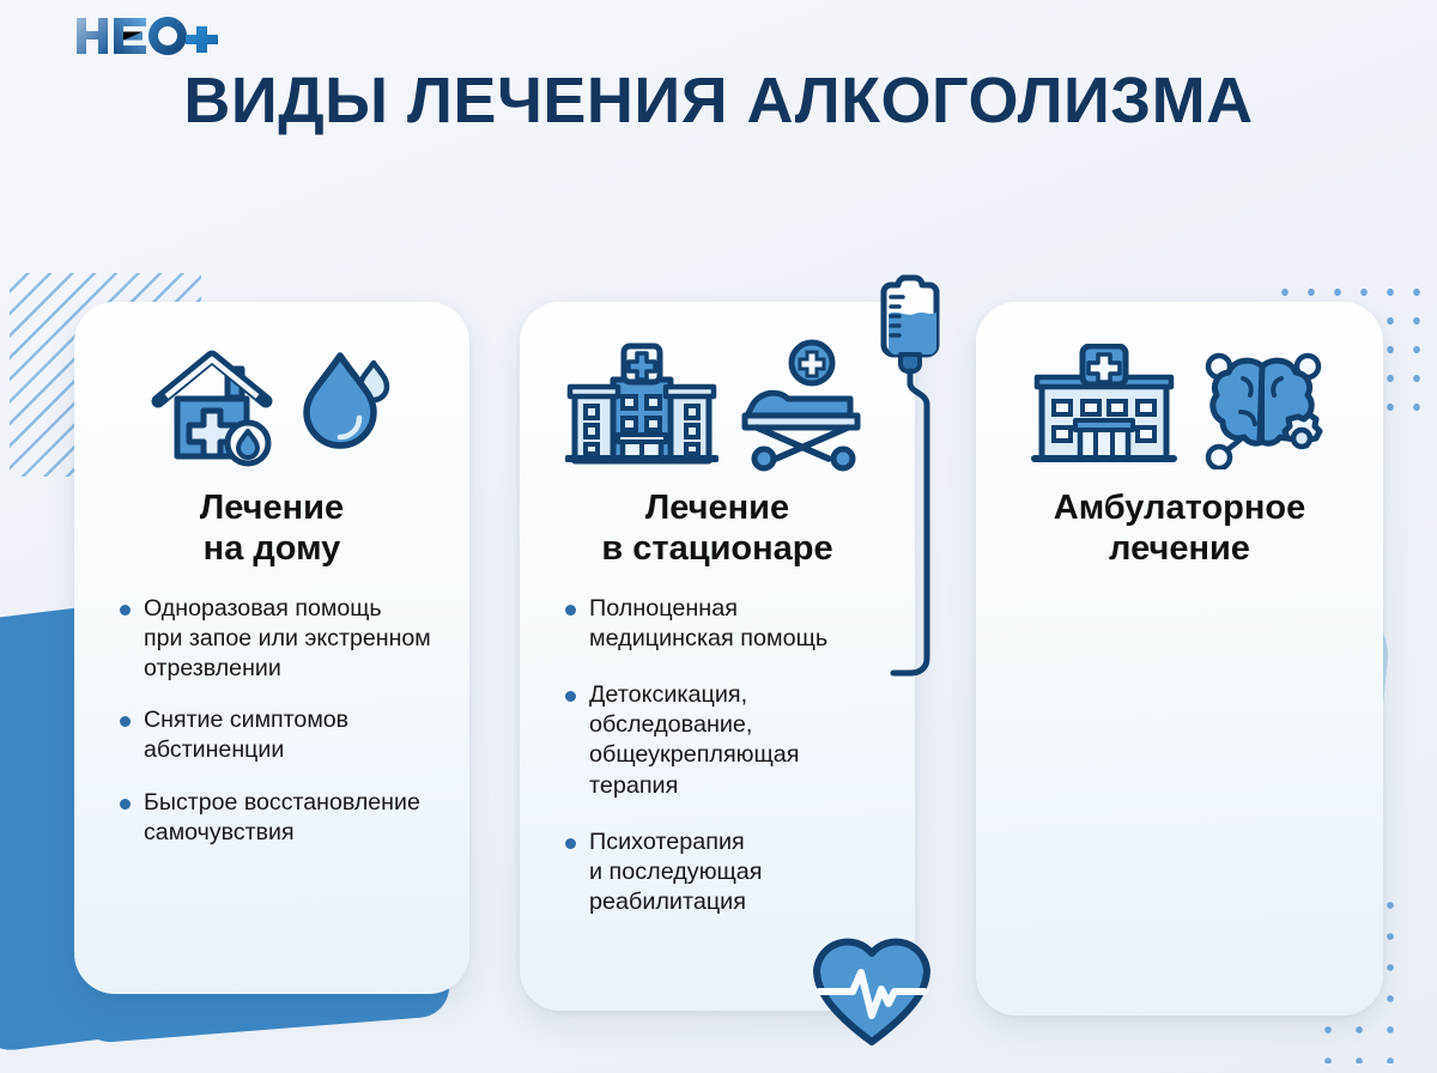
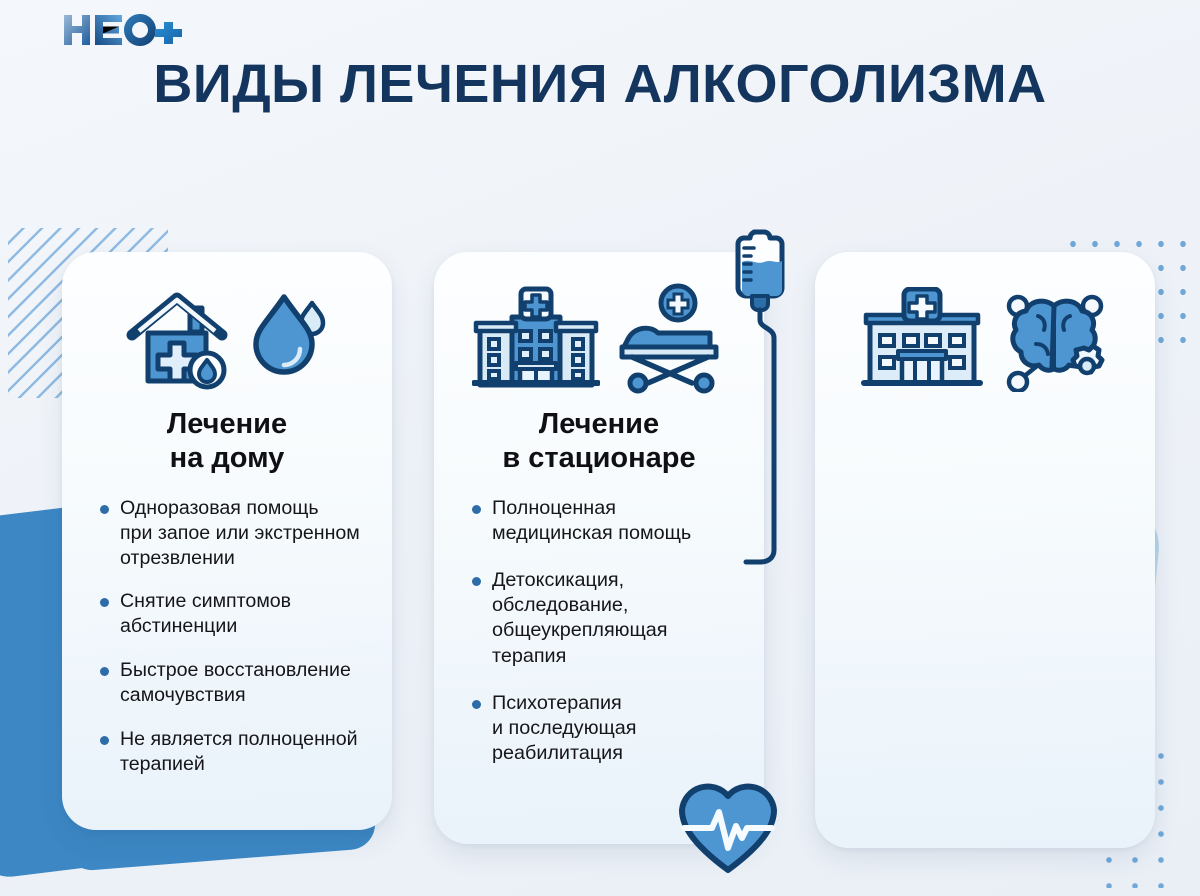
  ВИДЫ ЛЕЧЕНИЯ АЛКОГОЛИЗМА
  Лечение
  на дому
  Одноразовая помощь
  при запое или экстренном
  отрезвлении
  Снятие симптомов
  абстиненции
  Быстрое восстановление
  самочувствия
+ Не является полноценной
+ терапией
  Лечение
  в стационаре
  Полноценная
  медицинская помощь
  Детоксикация,
  обследование,
  общеукрепляющая
  терапия
  Психотерапия
  и последующая
  реабилитация
- Амбулаторное
- лечение
